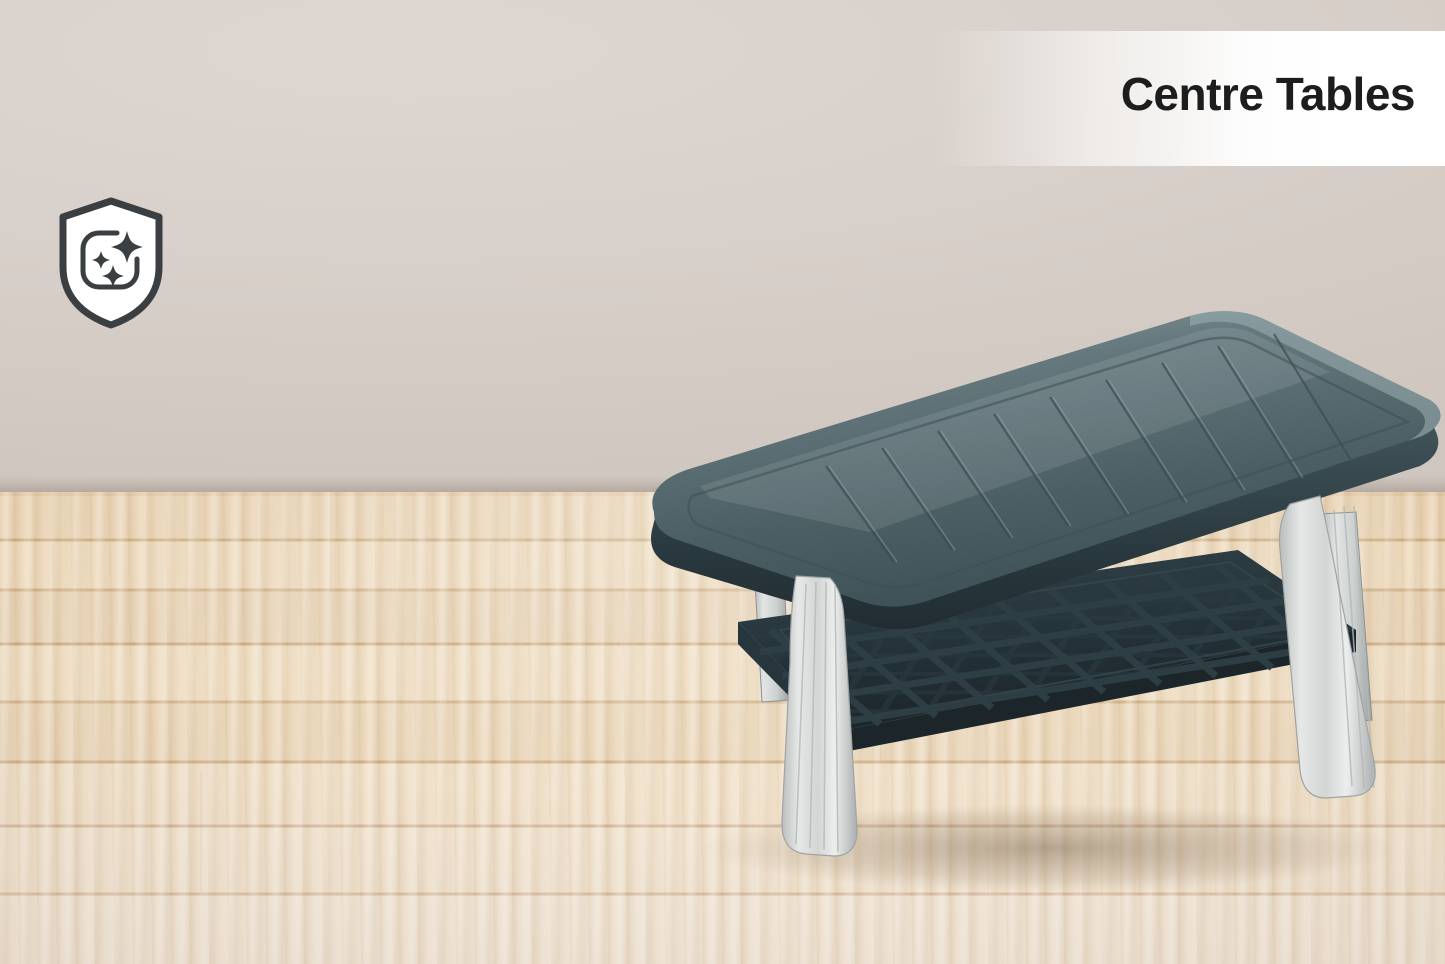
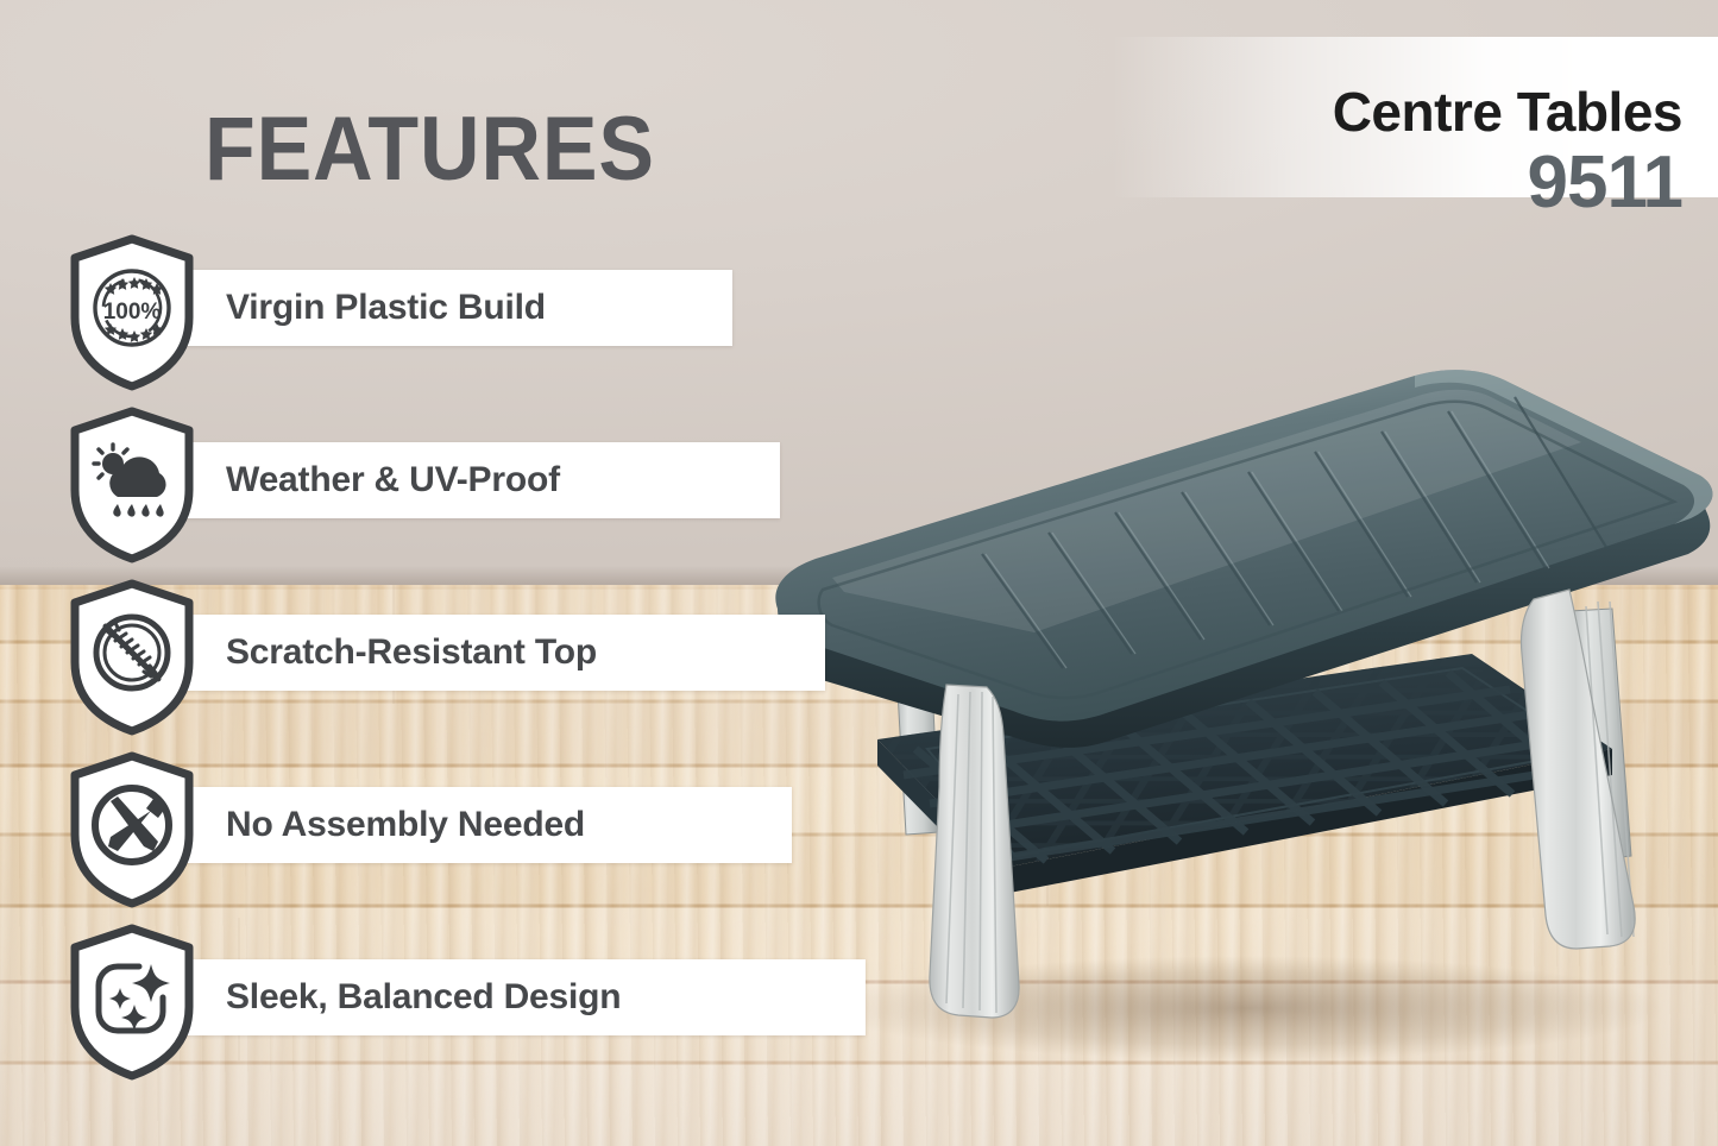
  Centre Tables
+ 9511
+ FEATURES
+ Virgin Plastic Build
+ 100%
+ Weather & UV-Proof
+ Scratch-Resistant Top
+ No Assembly Needed
+ Sleek, Balanced Design
